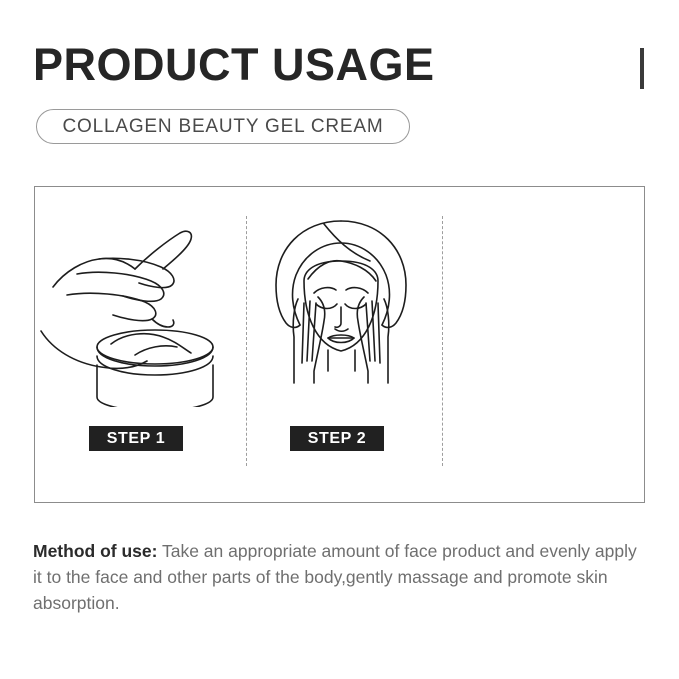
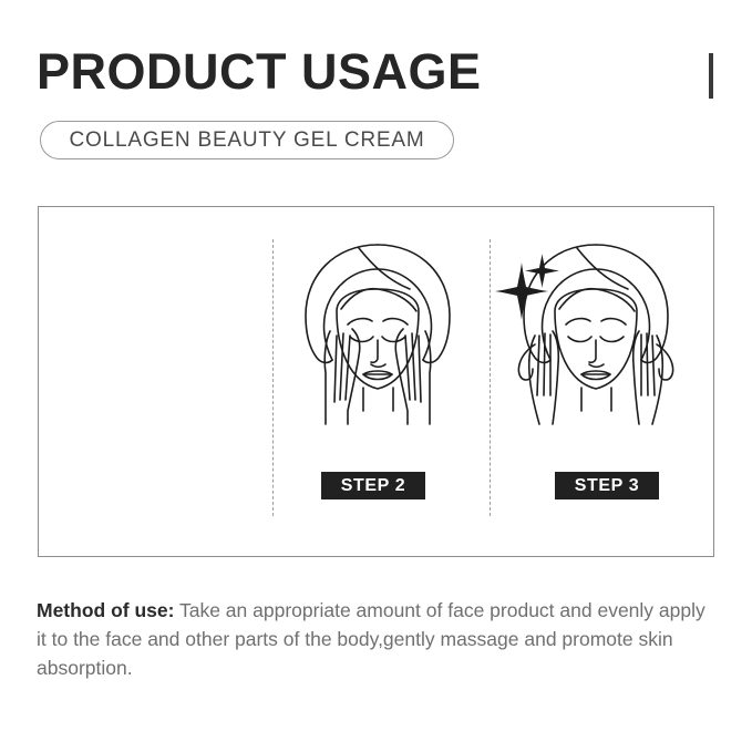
  PRODUCT USAGE
  COLLAGEN BEAUTY GEL CREAM
- STEP 1
  STEP 2
+ STEP 3
  Method of use: Take an appropriate amount of face product and evenly apply it to the face and other parts of the body,gently massage and promote skin absorption.
